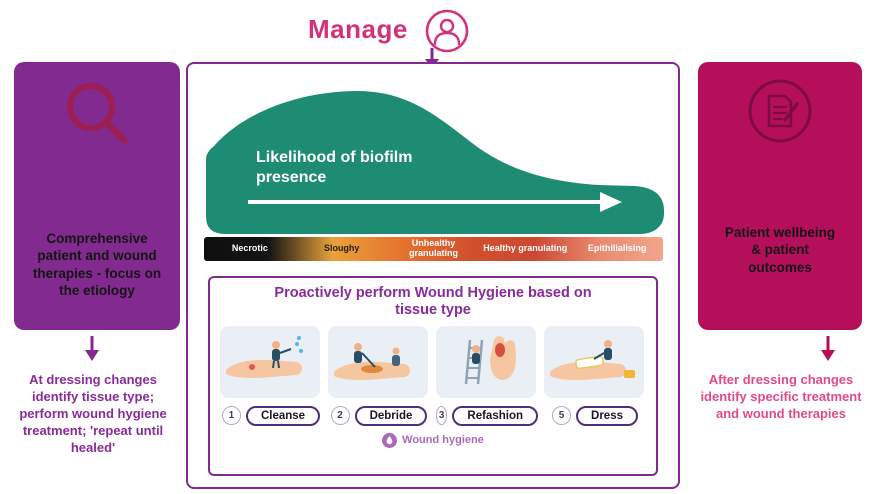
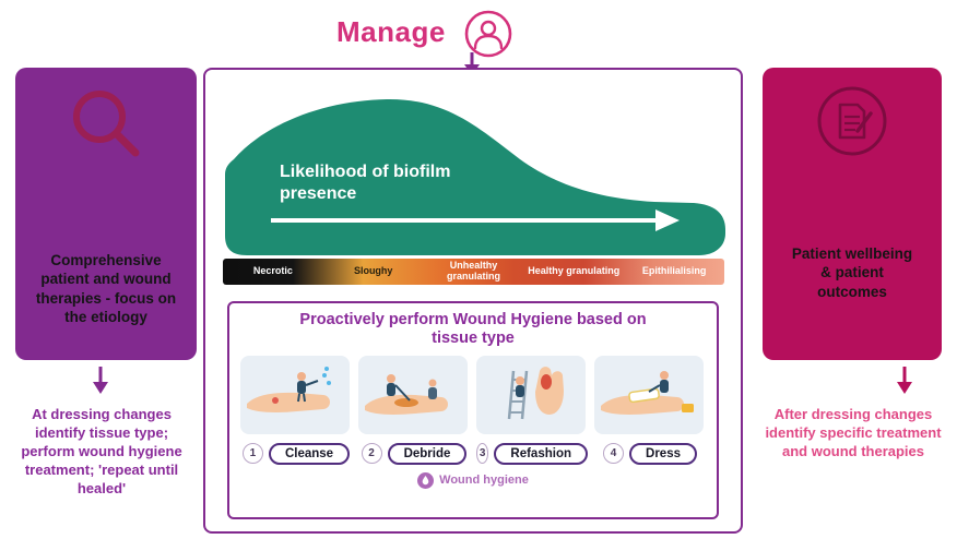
  Manage
  Comprehensive patient and wound therapies - focus on the etiology
  Patient wellbeing & patient outcomes
  Likelihood of biofilm presence
  Necrotic
  Sloughy
  Unhealthy granulating
  Healthy granulating
  Epithilialising
  Proactively perform Wound Hygiene based on tissue type
  1
  Cleanse
  2
  Debride
  3
  Refashion
- 5
+ 4
  Dress
  Wound hygiene
  At dressing changes identify tissue type; perform wound hygiene treatment; 'repeat until healed'
  After dressing changes identify specific treatment and wound therapies
